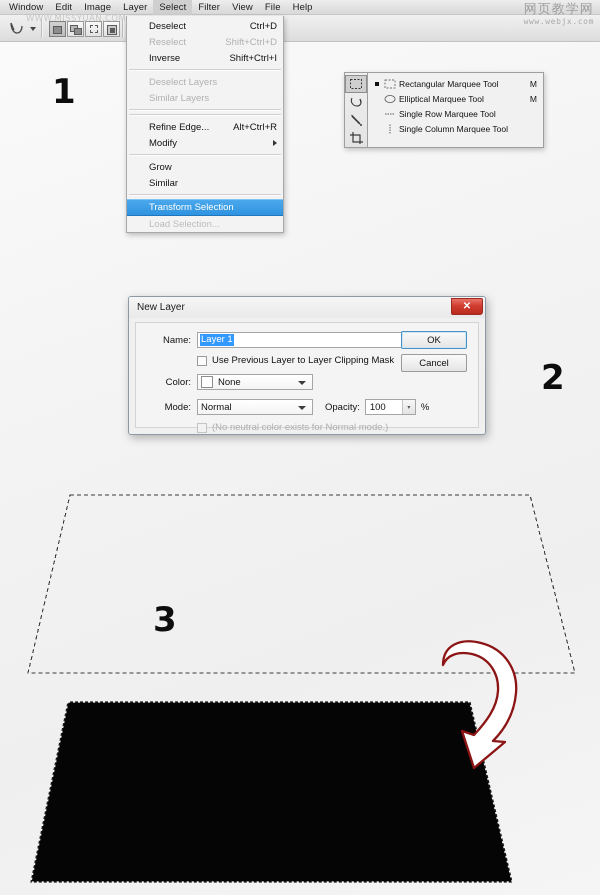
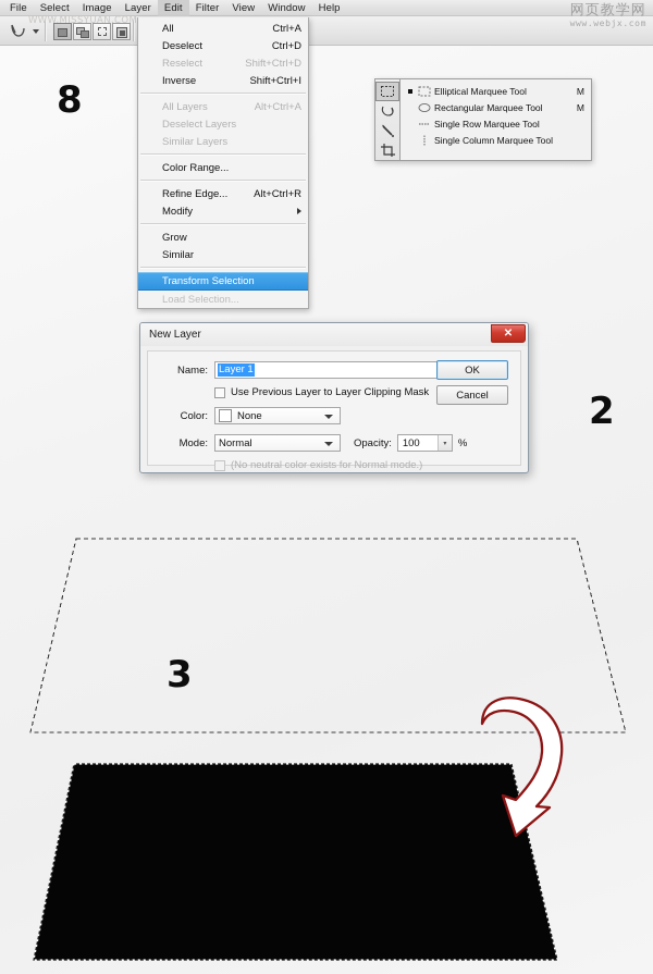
- Window
+ File
- Edit
+ Select
  Image
  Layer
- Select
+ Edit
  Filter
  View
- File
+ Window
  Help
  WWW.MISSYUAN.COM
  网页教学网
  www.webjx.com
+ All
+ Ctrl+A
  Deselect
  Ctrl+D
  Reselect
  Shift+Ctrl+D
  Inverse
  Shift+Ctrl+I
+ All Layers
+ Alt+Ctrl+A
  Deselect Layers
  Similar Layers
+ Color Range...
  Refine Edge...
  Alt+Ctrl+R
  Modify
  Grow
  Similar
  Transform Selection
  Load Selection...
- Rectangular Marquee Tool
+ Elliptical Marquee Tool
  M
- Elliptical Marquee Tool
+ Rectangular Marquee Tool
  M
  Single Row Marquee Tool
  Single Column Marquee Tool
  New Layer
  ✕
  Name:
  Layer 1
  OK
  Cancel
  Use Previous Layer to Layer Clipping Mask
  Color:
  None
  Mode:
  Normal
  Opacity:
  100
  %
  (No neutral color exists for Normal mode.)
- 1
+ 8
  2
  3
